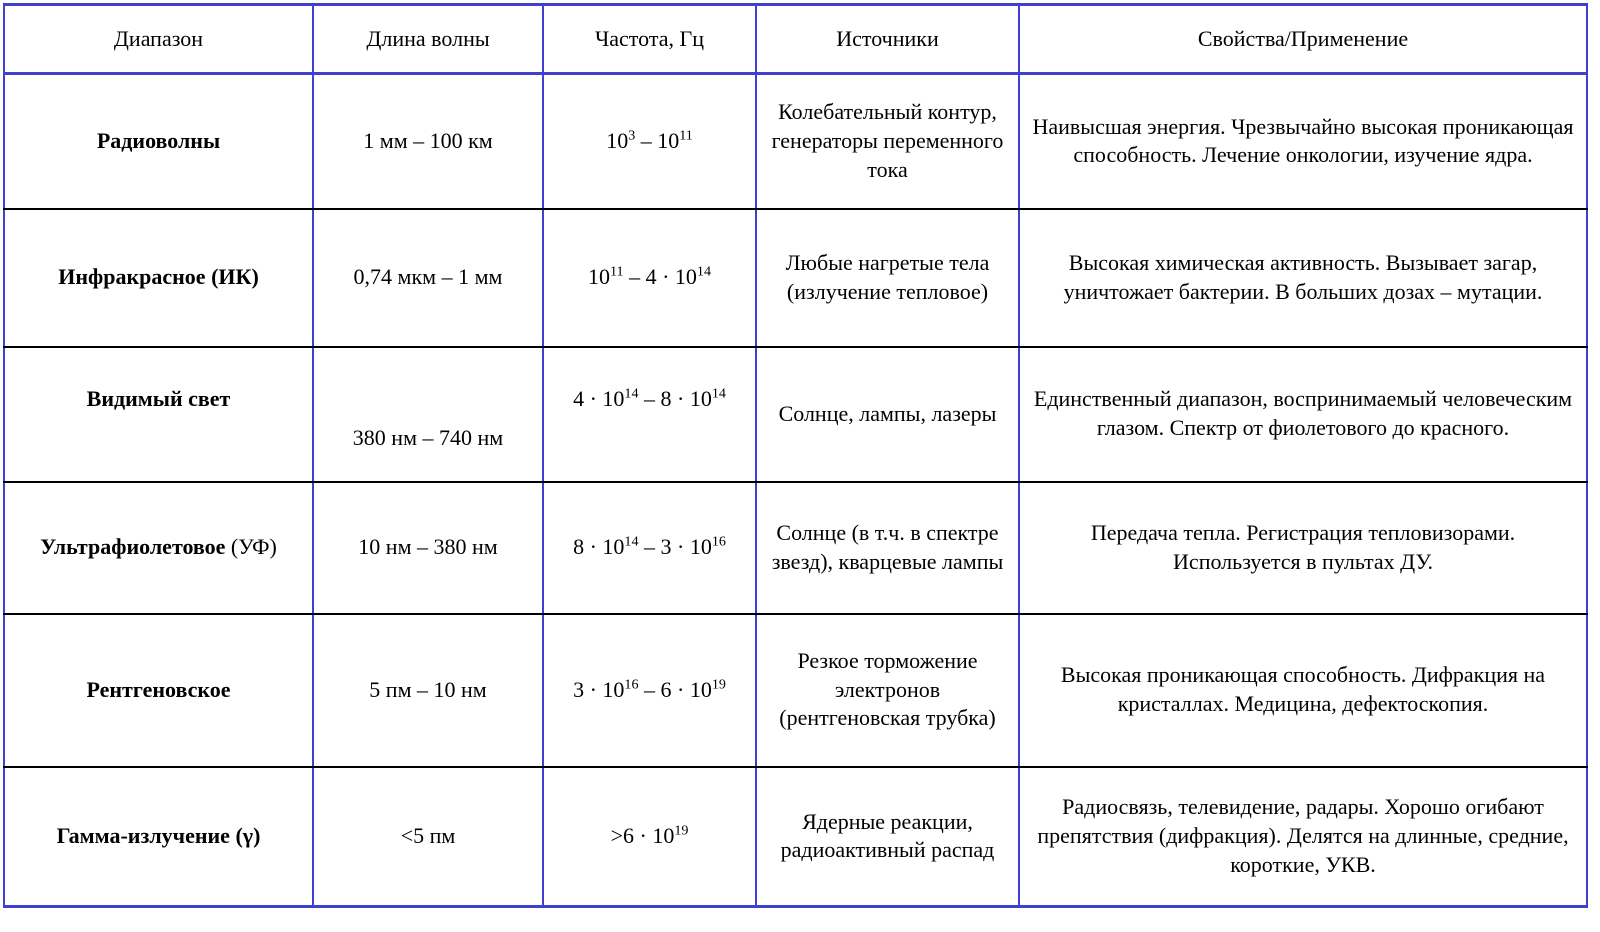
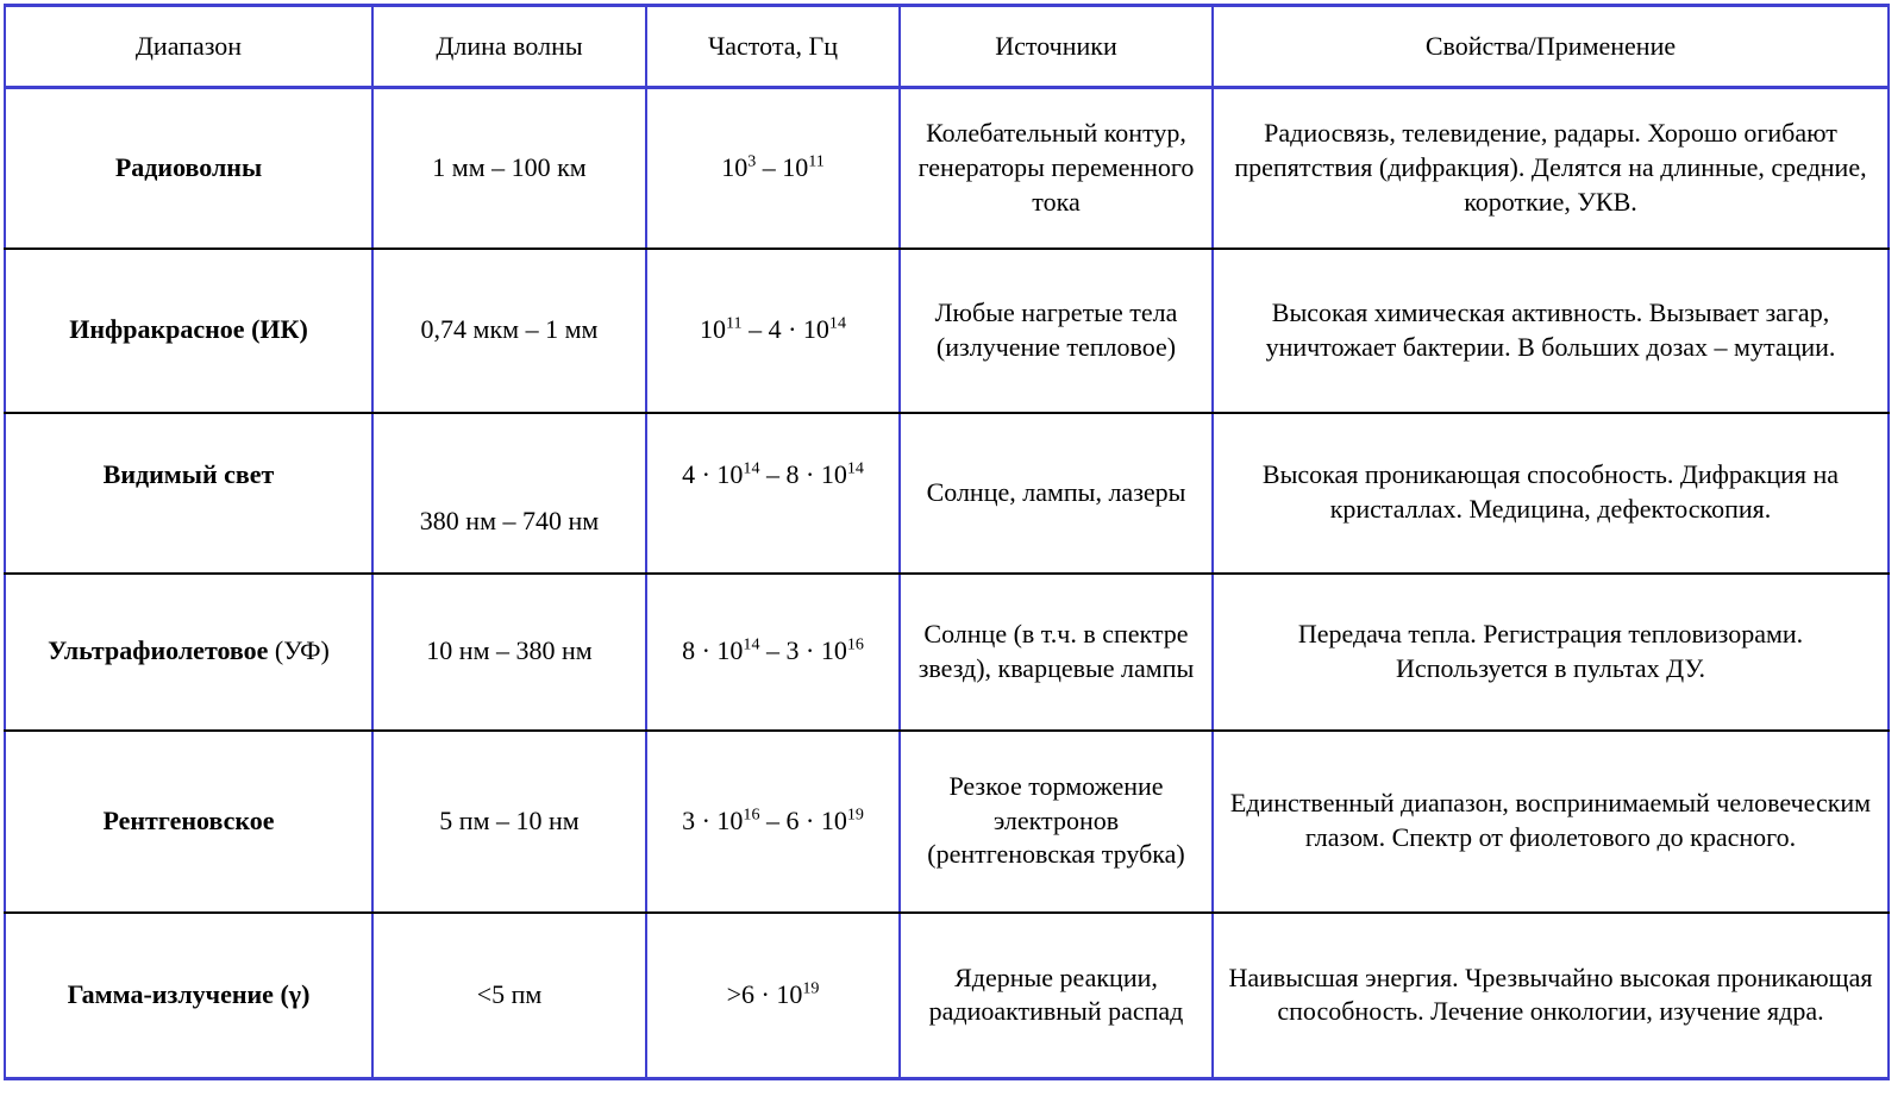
  Диапазон	Длина волны	Частота, Гц	Источники	Свойства/Применение
- Радиоволны	1 мм – 100 км	103 – 1011	Колебательный контур, генераторы переменного тока	Наивысшая энергия. Чрезвычайно высокая проникающая способность. Лечение онкологии, изучение ядра.
+ Радиоволны	1 мм – 100 км	103 – 1011	Колебательный контур, генераторы переменного тока	Радиосвязь, телевидение, радары. Хорошо огибают препятствия (дифракция). Делятся на длинные, средние, короткие, УКВ.
  Инфракрасное (ИК)	0,74 мкм – 1 мм	1011 – 4 · 1014	Любые нагретые тела (излучение тепловое)	Высокая химическая активность. Вызывает загар, уничтожает бактерии. В больших дозах – мутации.
- Видимый свет	380 нм – 740 нм	4 · 1014 – 8 · 1014	Солнце, лампы, лазеры	Единственный диапазон, воспринимаемый человеческим глазом. Спектр от фиолетового до красного.
+ Видимый свет	380 нм – 740 нм	4 · 1014 – 8 · 1014	Солнце, лампы, лазеры	Высокая проникающая способность. Дифракция на кристаллах. Медицина, дефектоскопия.
  Ультрафиолетовое (УФ)	10 нм – 380 нм	8 · 1014 – 3 · 1016	Солнце (в т.ч. в спектре звезд), кварцевые лампы	Передача тепла. Регистрация тепловизорами. Используется в пультах ДУ.
- Рентгеновское	5 пм – 10 нм	3 · 1016 – 6 · 1019	Резкое торможение электронов (рентгеновская трубка)	Высокая проникающая способность. Дифракция на кристаллах. Медицина, дефектоскопия.
+ Рентгеновское	5 пм – 10 нм	3 · 1016 – 6 · 1019	Резкое торможение электронов (рентгеновская трубка)	Единственный диапазон, воспринимаемый человеческим глазом. Спектр от фиолетового до красного.
- Гамма-излучение (γ)	<5 пм	>6 · 1019	Ядерные реакции, радиоактивный распад	Радиосвязь, телевидение, радары. Хорошо огибают препятствия (дифракция). Делятся на длинные, средние, короткие, УКВ.
+ Гамма-излучение (γ)	<5 пм	>6 · 1019	Ядерные реакции, радиоактивный распад	Наивысшая энергия. Чрезвычайно высокая проникающая способность. Лечение онкологии, изучение ядра.
